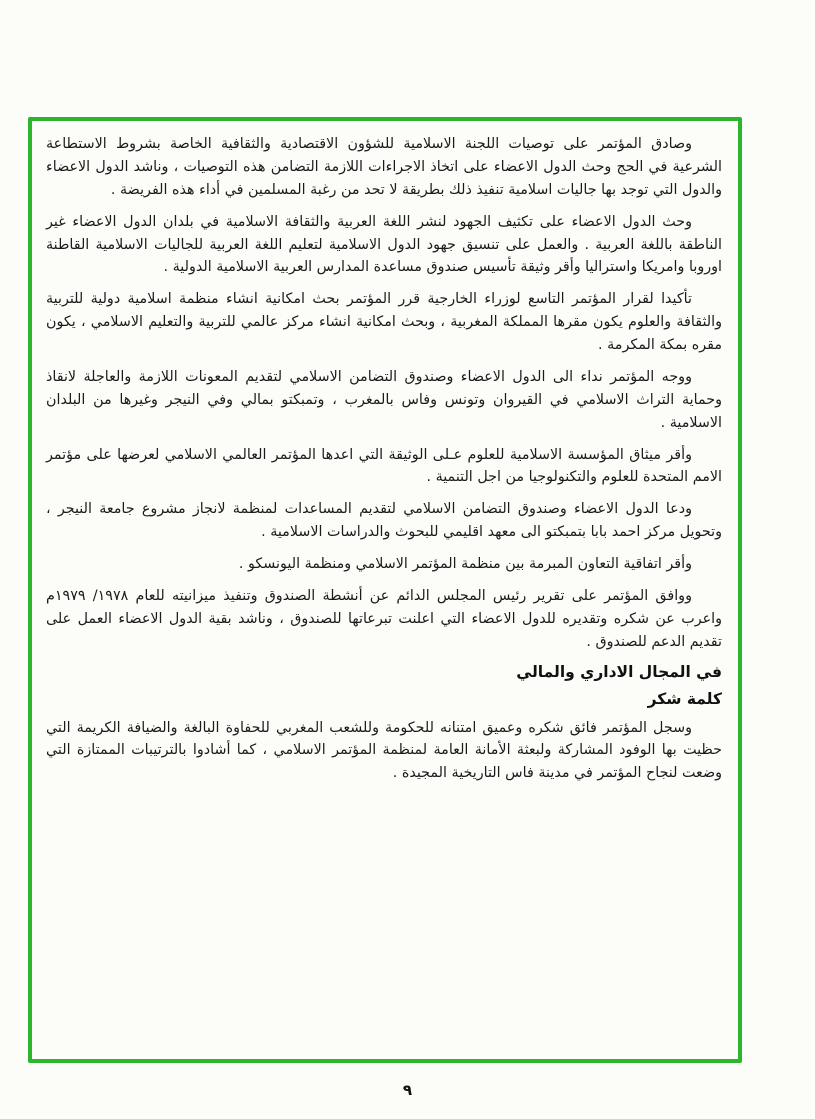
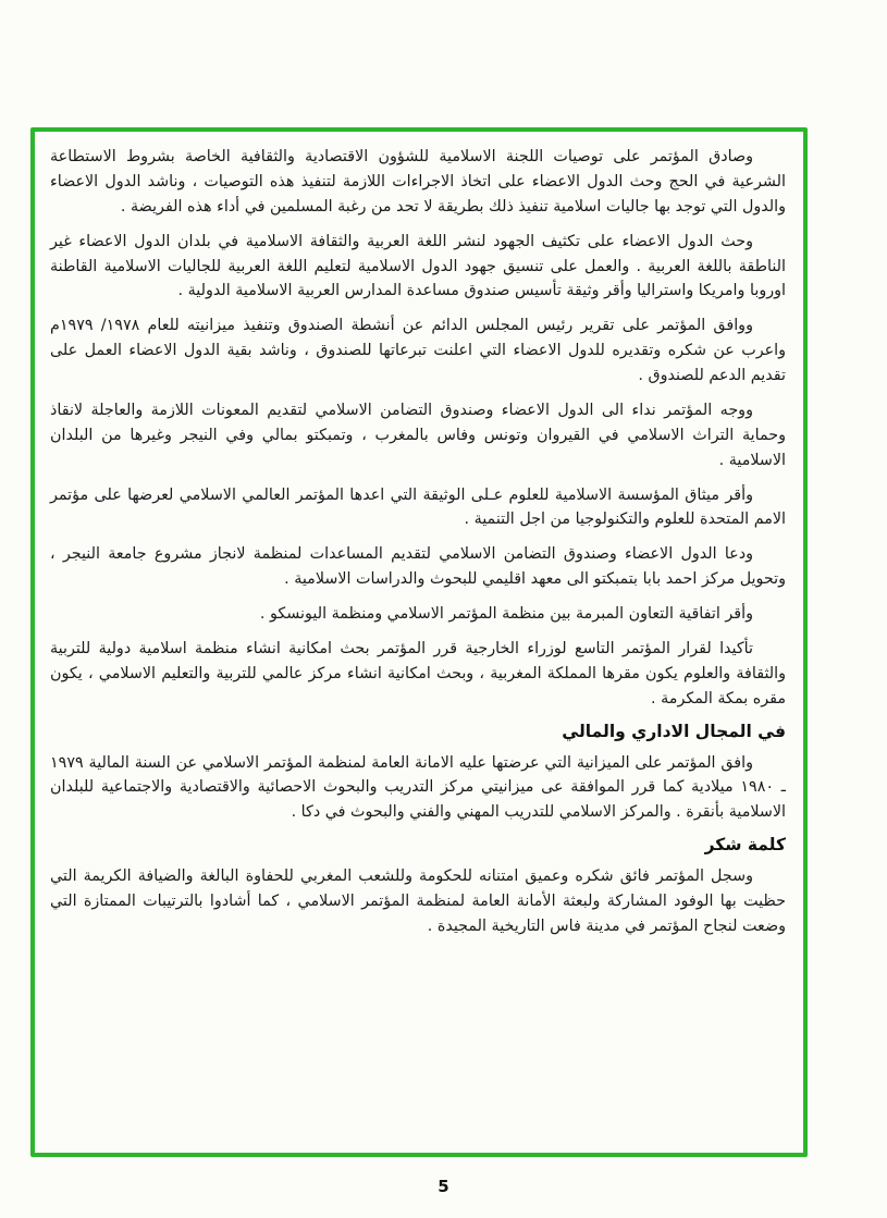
- وصادق المؤتمر على توصيات اللجنة الاسلامية للشؤون الاقتصادية والثقافية الخاصة بشروط الاستطاعة الشرعية في الحج وحث الدول الاعضاء على اتخاذ الاجراءات اللازمة التضامن هذه التوصيات ، وناشد الدول الاعضاء والدول التي توجد بها جاليات اسلامية تنفيذ ذلك بطريقة لا تحد من رغبة المسلمين في أداء هذه الفريضة .
+ وصادق المؤتمر على توصيات اللجنة الاسلامية للشؤون الاقتصادية والثقافية الخاصة بشروط الاستطاعة الشرعية في الحج وحث الدول الاعضاء على اتخاذ الاجراءات اللازمة لتنفيذ هذه التوصيات ، وناشد الدول الاعضاء والدول التي توجد بها جاليات اسلامية تنفيذ ذلك بطريقة لا تحد من رغبة المسلمين في أداء هذه الفريضة .
  وحث الدول الاعضاء على تكثيف الجهود لنشر اللغة العربية والثقافة الاسلامية في بلدان الدول الاعضاء غير الناطقة باللغة العربية . والعمل على تنسيق جهود الدول الاسلامية لتعليم اللغة العربية للجاليات الاسلامية القاطنة اوروبا وامريكا واستراليا وأقر وثيقة تأسيس صندوق مساعدة المدارس العربية الاسلامية الدولية .
- تأكيدا لقرار المؤتمر التاسع لوزراء الخارجية قرر المؤتمر بحث امكانية انشاء منظمة اسلامية دولية للتربية والثقافة والعلوم يكون مقرها المملكة المغربية ، وبحث امكانية انشاء مركز عالمي للتربية والتعليم الاسلامي ، يكون مقره بمكة المكرمة .
+ ووافق المؤتمر على تقرير رئيس المجلس الدائم عن أنشطة الصندوق وتنفيذ ميزانيته للعام ١٩٧٨/ ١٩٧٩م واعرب عن شكره وتقديره للدول الاعضاء التي اعلنت تبرعاتها للصندوق ، وناشد بقية الدول الاعضاء العمل على تقديم الدعم للصندوق .
  ووجه المؤتمر نداء الى الدول الاعضاء وصندوق التضامن الاسلامي لتقديم المعونات اللازمة والعاجلة لانقاذ وحماية التراث الاسلامي في القيروان وتونس وفاس بالمغرب ، وتمبكتو بمالي وفي النيجر وغيرها من البلدان الاسلامية .
  وأقر ميثاق المؤسسة الاسلامية للعلوم عـلى الوثيقة التي اعدها المؤتمر العالمي الاسلامي لعرضها على مؤتمر الامم المتحدة للعلوم والتكنولوجيا من اجل التنمية .
  ودعا الدول الاعضاء وصندوق التضامن الاسلامي لتقديم المساعدات لمنظمة لانجاز مشروع جامعة النيجر ، وتحويل مركز احمد بابا بتمبكتو الى معهد اقليمي للبحوث والدراسات الاسلامية .
  وأقر اتفاقية التعاون المبرمة بين منظمة المؤتمر الاسلامي ومنظمة اليونسكو .
- ووافق المؤتمر على تقرير رئيس المجلس الدائم عن أنشطة الصندوق وتنفيذ ميزانيته للعام ١٩٧٨/ ١٩٧٩م واعرب عن شكره وتقديره للدول الاعضاء التي اعلنت تبرعاتها للصندوق ، وناشد بقية الدول الاعضاء العمل على تقديم الدعم للصندوق .
+ تأكيدا لقرار المؤتمر التاسع لوزراء الخارجية قرر المؤتمر بحث امكانية انشاء منظمة اسلامية دولية للتربية والثقافة والعلوم يكون مقرها المملكة المغربية ، وبحث امكانية انشاء مركز عالمي للتربية والتعليم الاسلامي ، يكون مقره بمكة المكرمة .
  في المجال الاداري والمالي
+ وافق المؤتمر على الميزانية التي عرضتها عليه الامانة العامة لمنظمة المؤتمر الاسلامي عن السنة المالية ١٩٧٩ ـ ١٩٨٠ ميلادية كما قرر الموافقة عى ميزانيتي مركز التدريب والبحوث الاحصائية والاقتصادية والاجتماعية للبلدان الاسلامية بأنقرة . والمركز الاسلامي للتدريب المهني والفني والبحوث في دكا .
  كلمة شكر
  وسجل المؤتمر فائق شكره وعميق امتنانه للحكومة وللشعب المغربي للحفاوة البالغة والضيافة الكريمة التي حظيت بها الوفود المشاركة ولبعثة الأمانة العامة لمنظمة المؤتمر الاسلامي ، كما أشادوا بالترتيبات الممتازة التي وضعت لنجاح المؤتمر في مدينة فاس التاريخية المجيدة .
- ٩
+ 5
